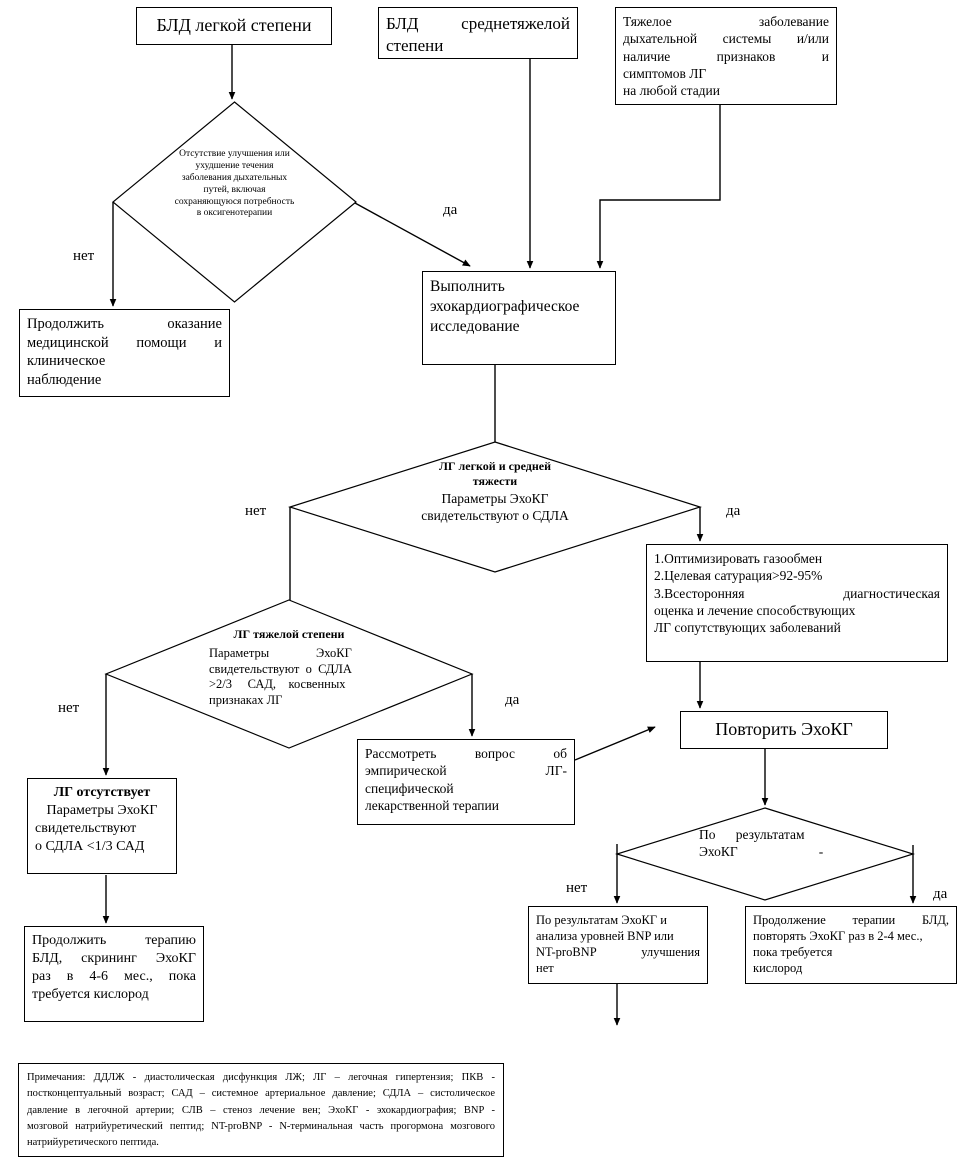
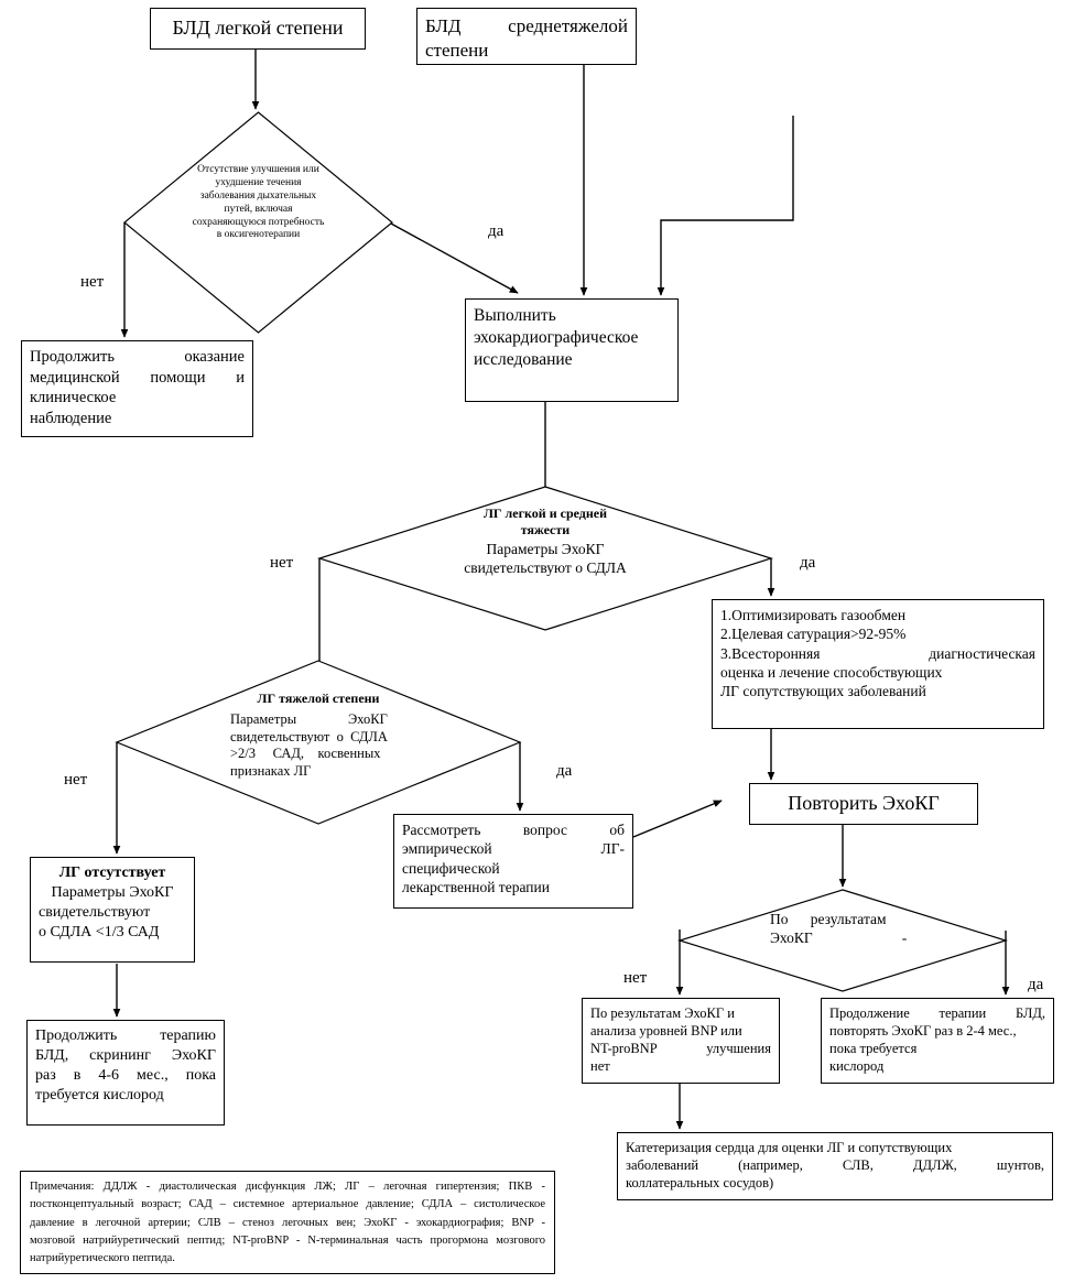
  БЛД легкой степени
  БЛД среднетяжелой
  степени
- Тяжелое заболевание
- дыхательной системы и/или
- наличие признаков и
- симптомов ЛГ
- на любой стадии
  Отсутствие улучшения или
  ухудшение течения
  заболевания дыхательных
  путей, включая
  сохраняющуюся потребность
  в оксигенотерапии
  да
  нет
  Продолжить оказание
  медицинской помощи и
  клиническое
  наблюдение
  Выполнить
  эхокардиографическое
  исследование
  ЛГ легкой и средней
  тяжести
  Параметры ЭхоКГ
  свидетельствуют о СДЛА
  нет
  да
  1.Оптимизировать газообмен
  2.Целевая сатурация>92-95%
  3.Всесторонняя диагностическая
  оценка и лечение способствующих
  ЛГ сопутствующих заболеваний
  ЛГ тяжелой степени
  Параметры ЭхоКГ
  свидетельствуют о СДЛА
  >2/3 САД, косвенных
  признаках ЛГ
  нет
  да
  Рассмотреть вопрос об
  эмпирической ЛГ-
  специфической
  лекарственной терапии
  ЛГ отсутствует
  Параметры ЭхоКГ
  свидетельствуют
  о СДЛА <1/3 САД
  Повторить ЭхоКГ
  По результатам
  ЭхоКГ -
  нет
  да
  Продолжить терапию
  БЛД, скрининг ЭхоКГ
  раз в 4-6 мес., пока
  требуется кислород
  По результатам ЭхоКГ и
  анализа уровней BNP или
  NT-proBNP улучшения
  нет
  Продолжение терапии БЛД,
  повторять ЭхоКГ раз в 2-4 мес.,
  пока требуется
  кислород
+ Катетеризация сердца для оценки ЛГ и сопутствующих
+ заболеваний (например, СЛВ, ДДЛЖ, шунтов,
+ коллатеральных сосудов)
  Примечания: ДДЛЖ - диастолическая дисфункция ЛЖ; ЛГ – легочная гипертензия; ПКВ -
  постконцептуальный возраст; САД – системное артериальное давление; СДЛА – систолическое
- давление в легочной артерии; СЛВ – стеноз лечение вен; ЭхоКГ - эхокардиография; BNP -
+ давление в легочной артерии; СЛВ – стеноз легочных вен; ЭхоКГ - эхокардиография; BNP -
  мозговой натрийуретический пептид; NT-proBNP - N-терминальная часть прогормона мозгового
  натрийуретического пептида.
